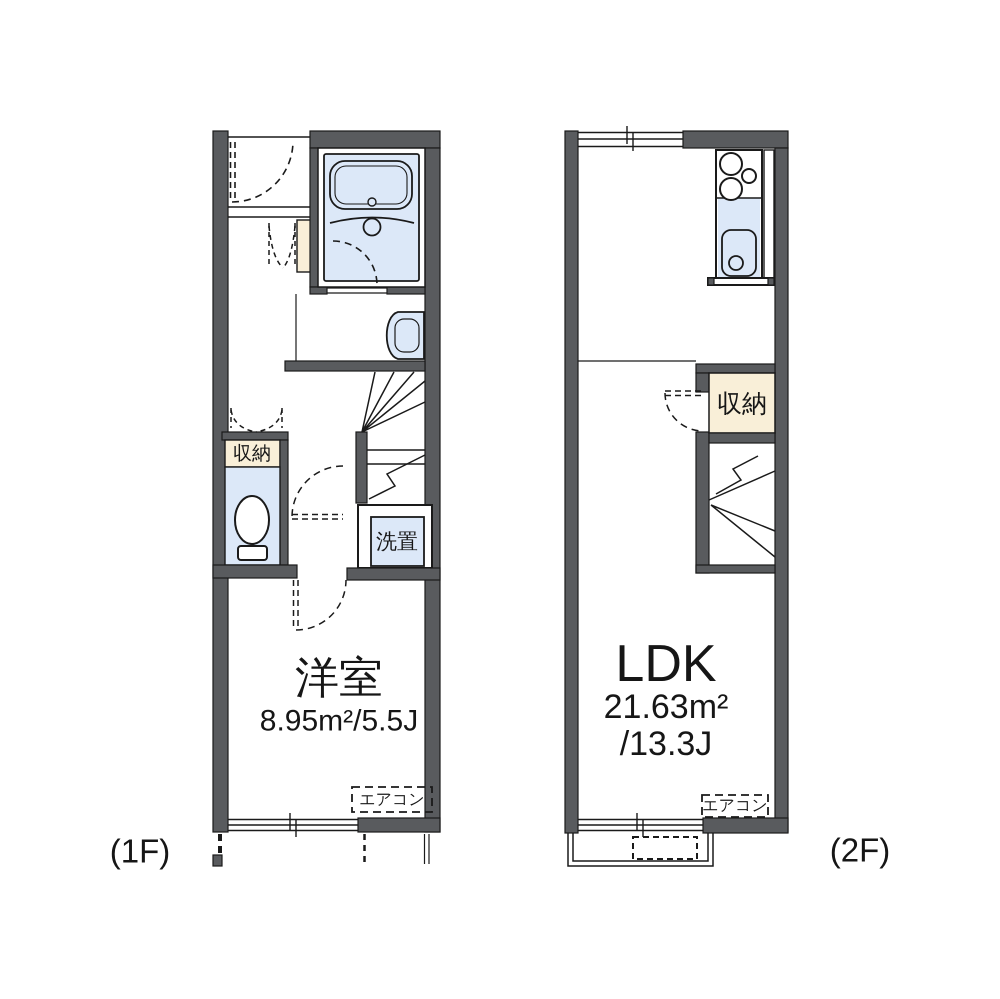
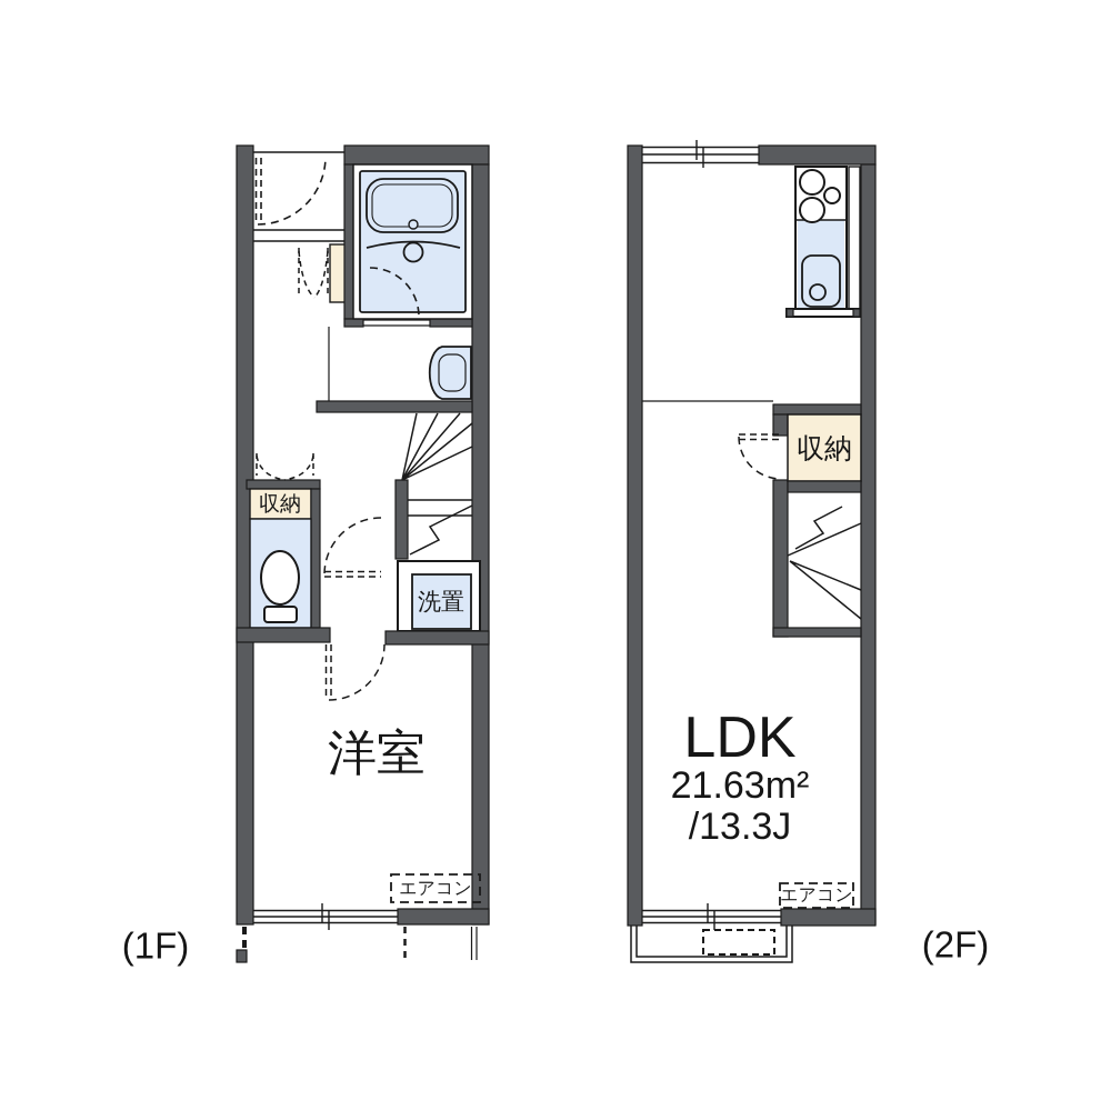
  収納
  洗置
  洋室
- 8.95m²/5.5J
  エアコン
  (1F)
  収納
  LDK
  21.63m²
  /13.3J
  エアコン
  (2F)
